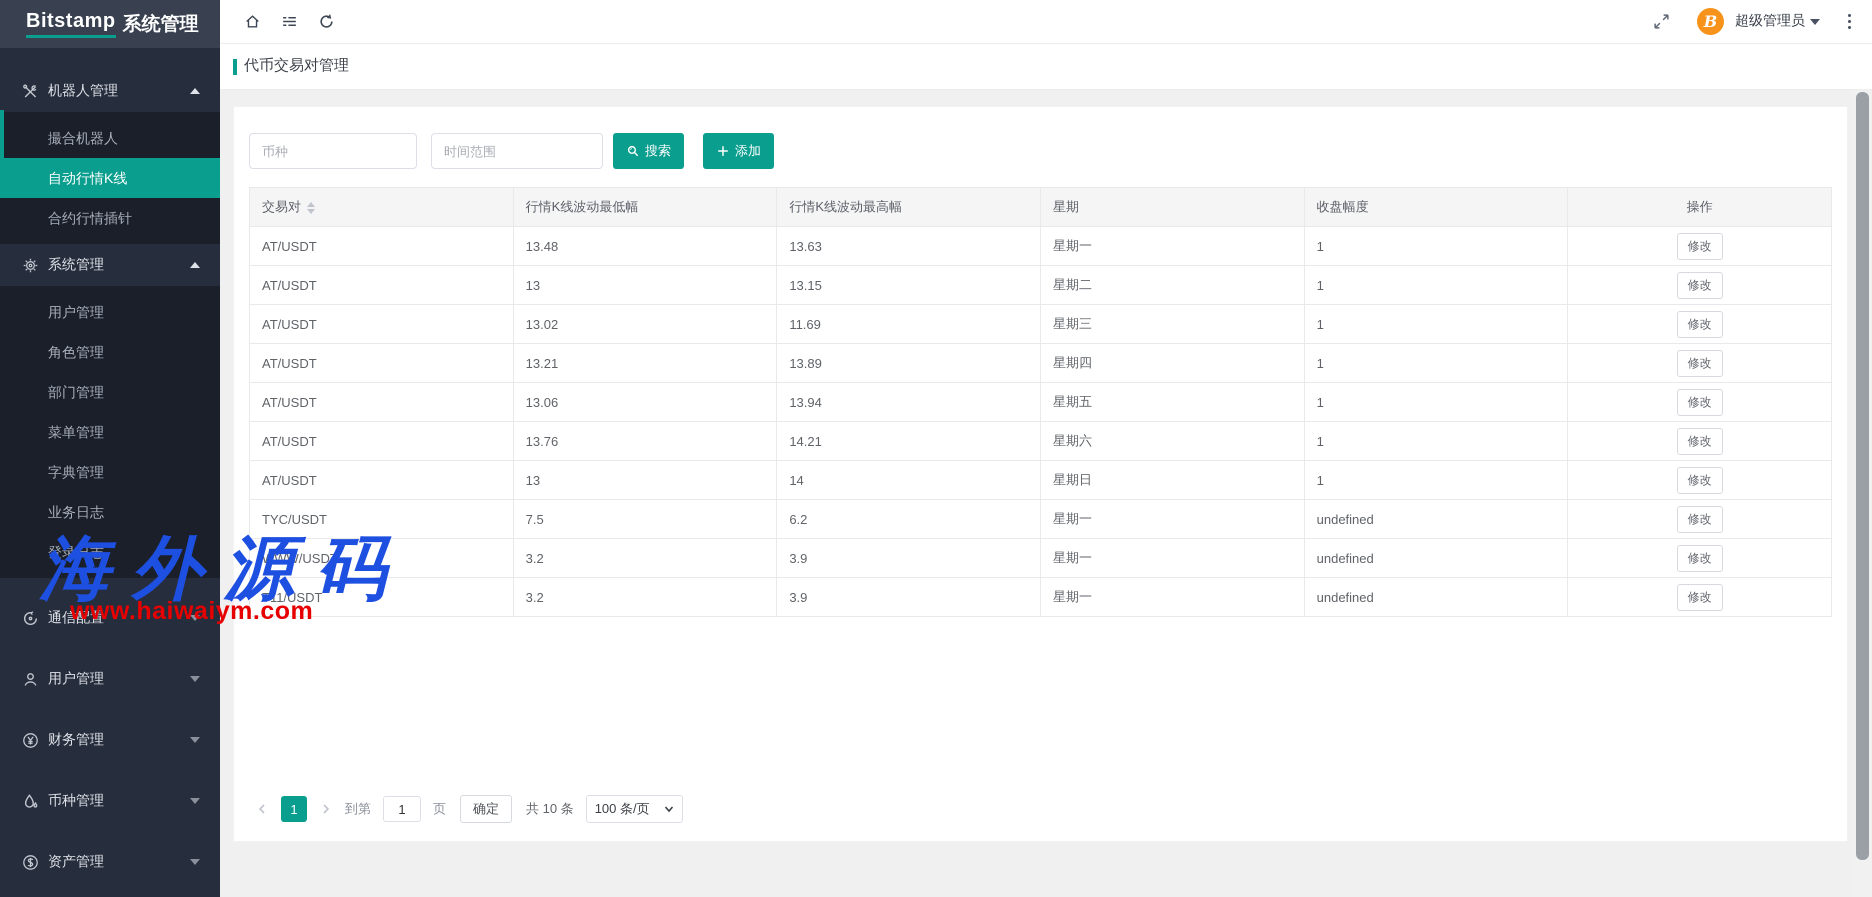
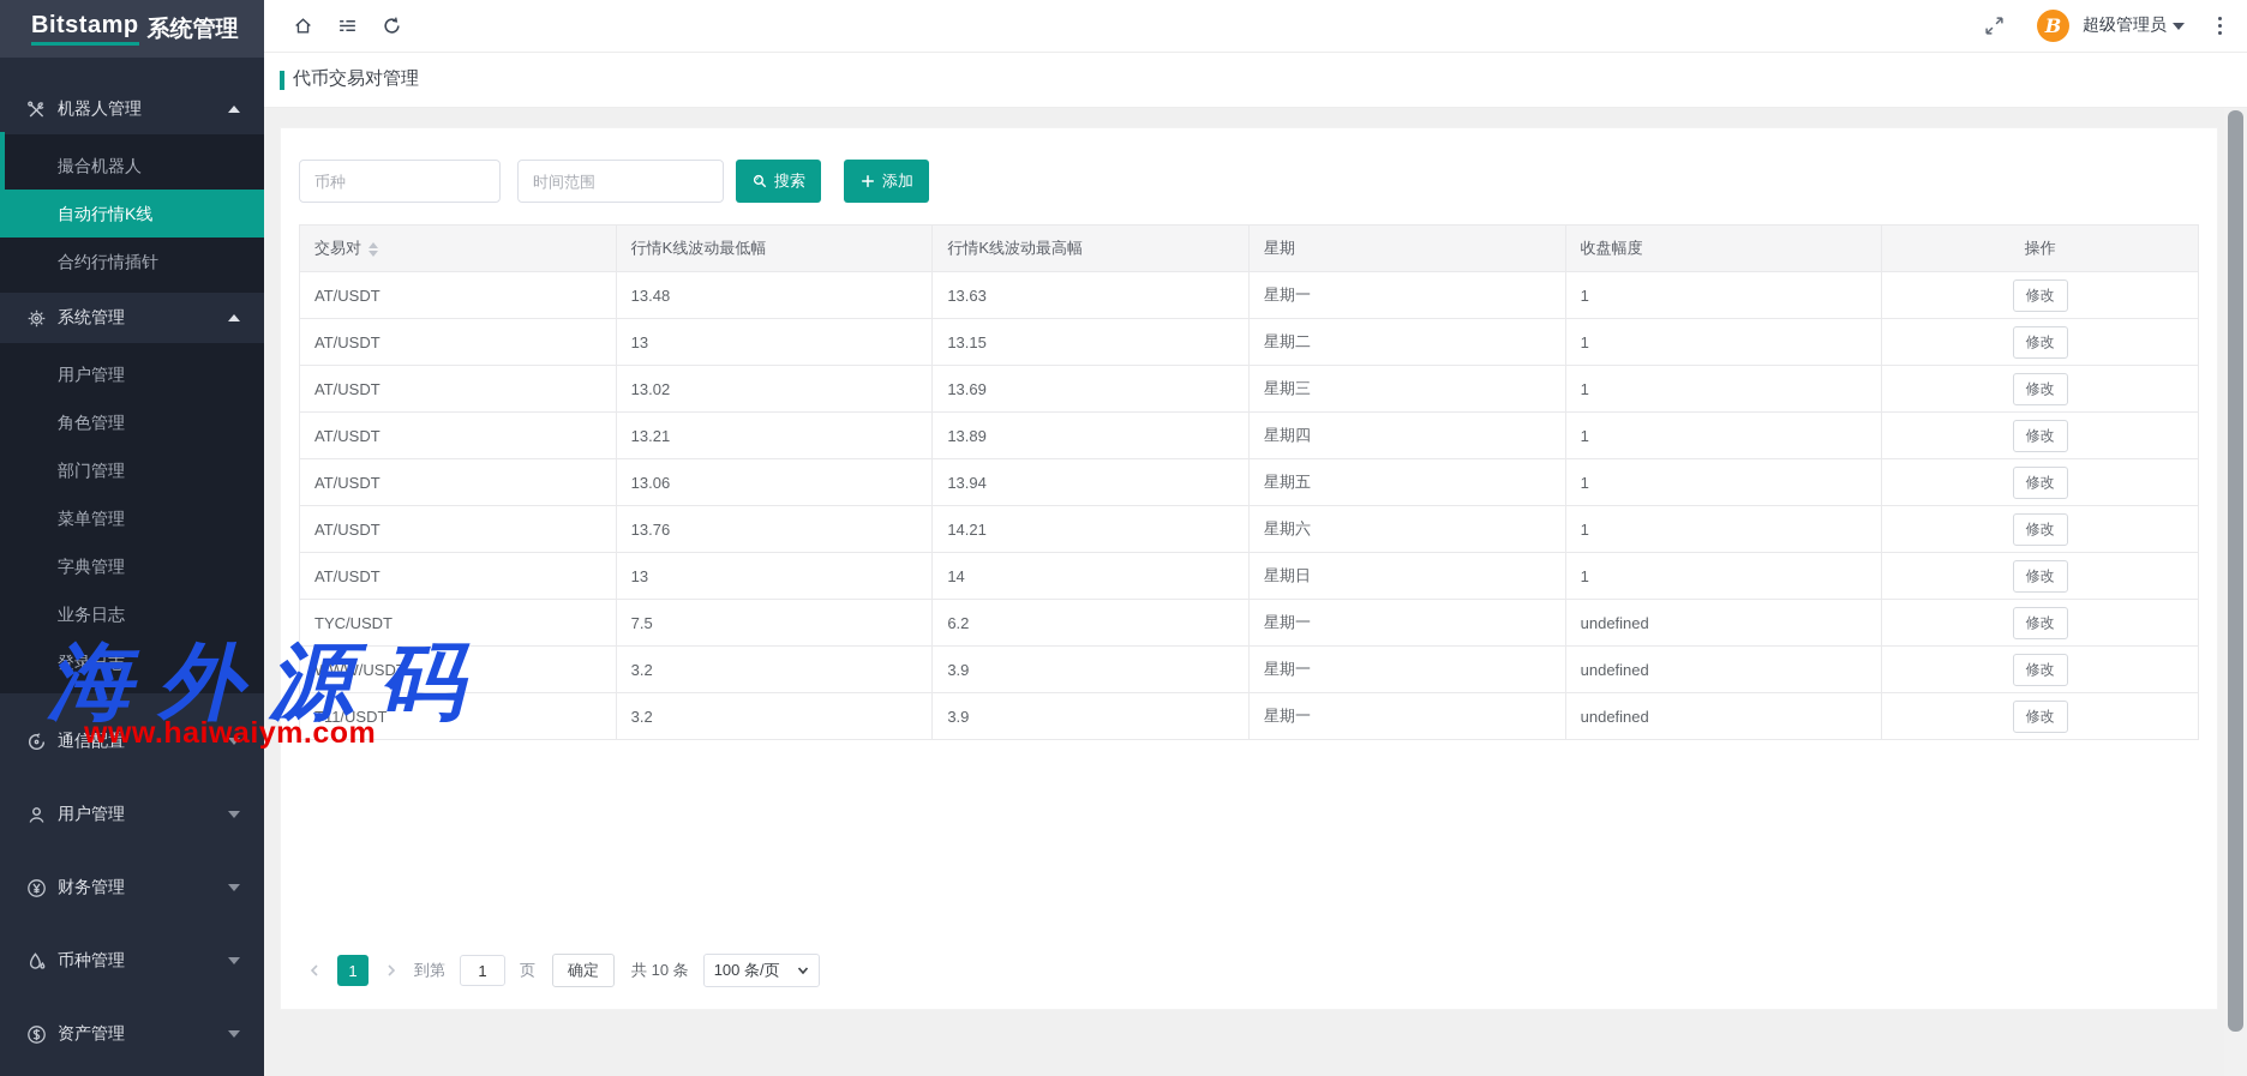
  Bitstamp
  系统管理
  机器人管理
  撮合机器人
  自动行情K线
  合约行情插针
  系统管理
  用户管理
  角色管理
  部门管理
  菜单管理
  字典管理
  业务日志
  登录日志
  通信配置
  用户管理
  财务管理
  币种管理
  资产管理
  B
  超级管理员
  代币交易对管理
  币种
  时间范围
  搜索
  添加
  交易对	行情K线波动最低幅	行情K线波动最高幅	星期	收盘幅度	操作
  AT/USDT	13.48	13.63	星期一	1	修改
  AT/USDT	13	13.15	星期二	1	修改
- AT/USDT	13.02	11.69	星期三	1	修改
+ AT/USDT	13.02	13.69	星期三	1	修改
  AT/USDT	13.21	13.89	星期四	1	修改
  AT/USDT	13.06	13.94	星期五	1	修改
  AT/USDT	13.76	14.21	星期六	1	修改
  AT/USDT	13	14	星期日	1	修改
  TYC/USDT	7.5	6.2	星期一	undefined	修改
  WWW/USDT	3.2	3.9	星期一	undefined	修改
  T11/USDT	3.2	3.9	星期一	undefined	修改
  1
  到第
  1
  页
  确定
  共 10 条
  100 条/页
  海外源码
  www.haiwaiym.com
